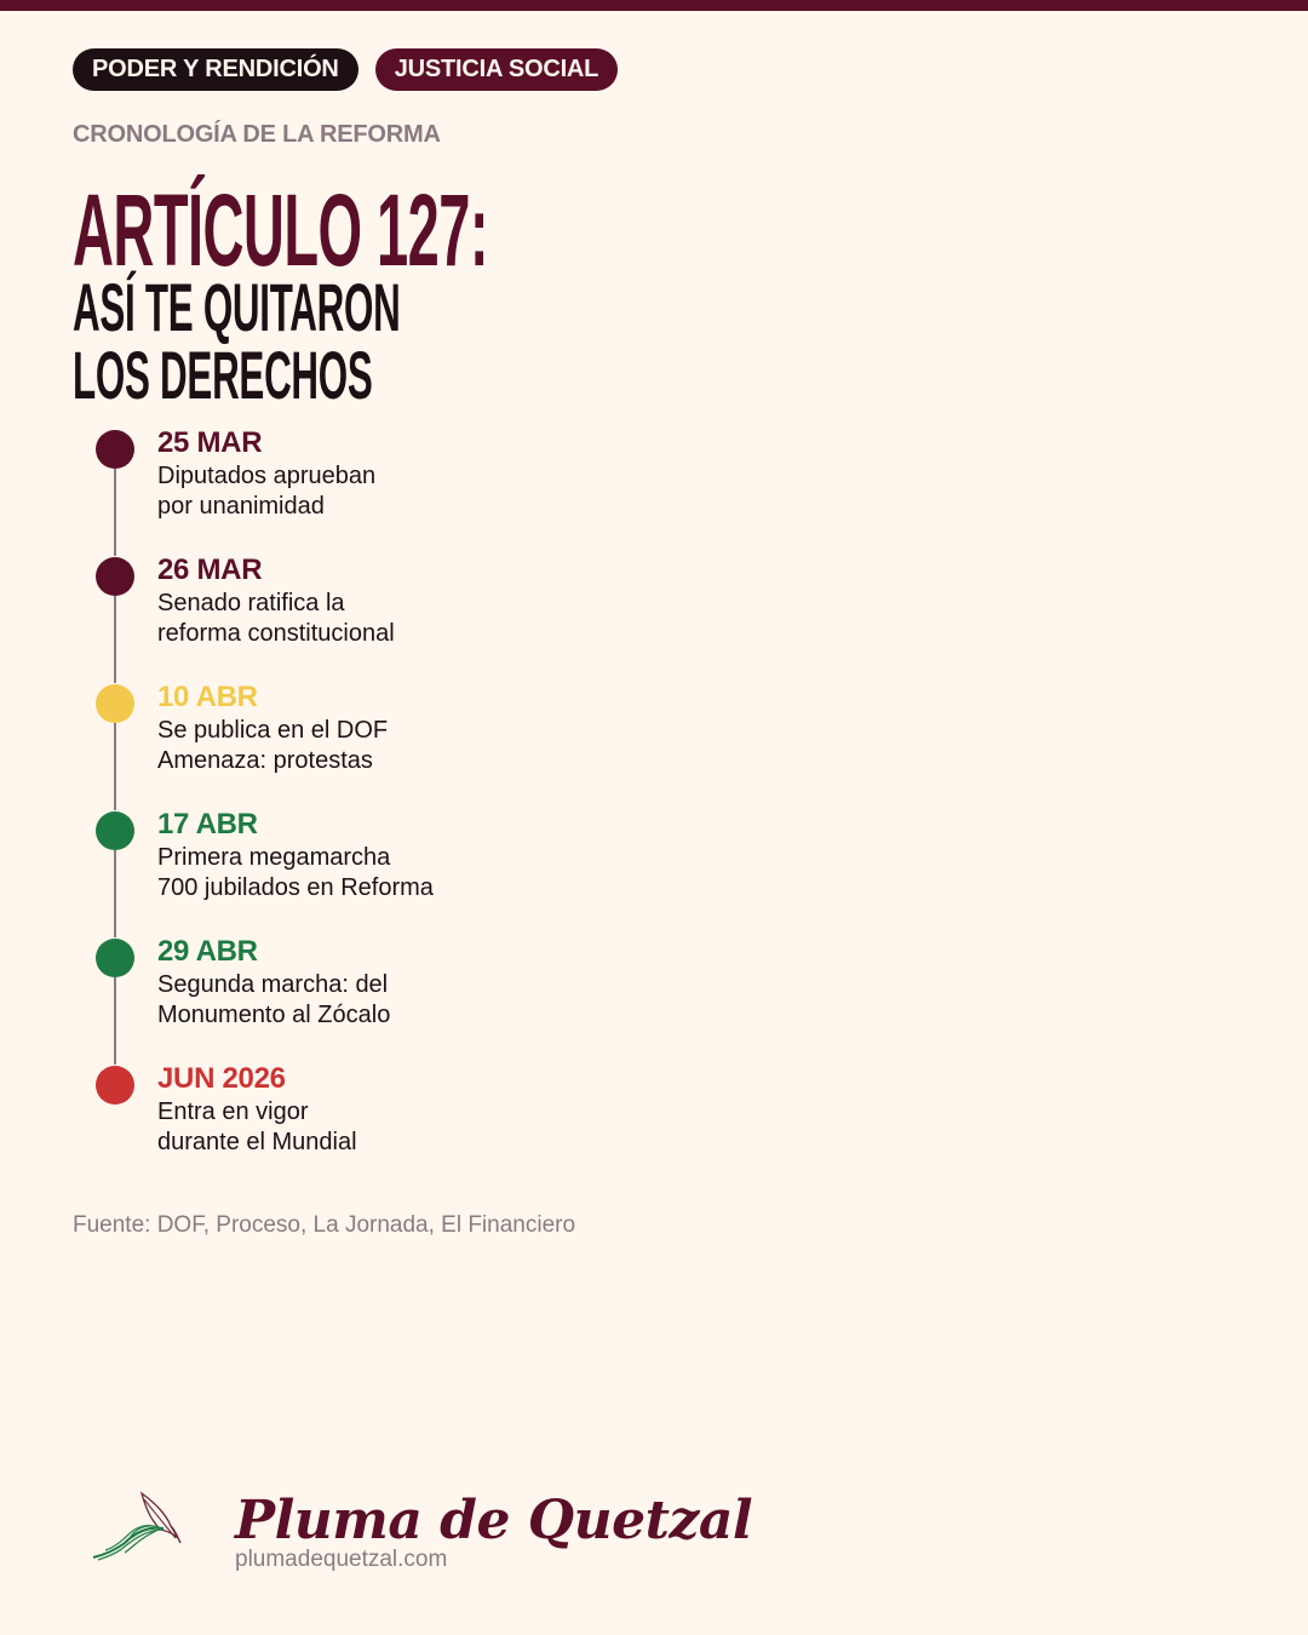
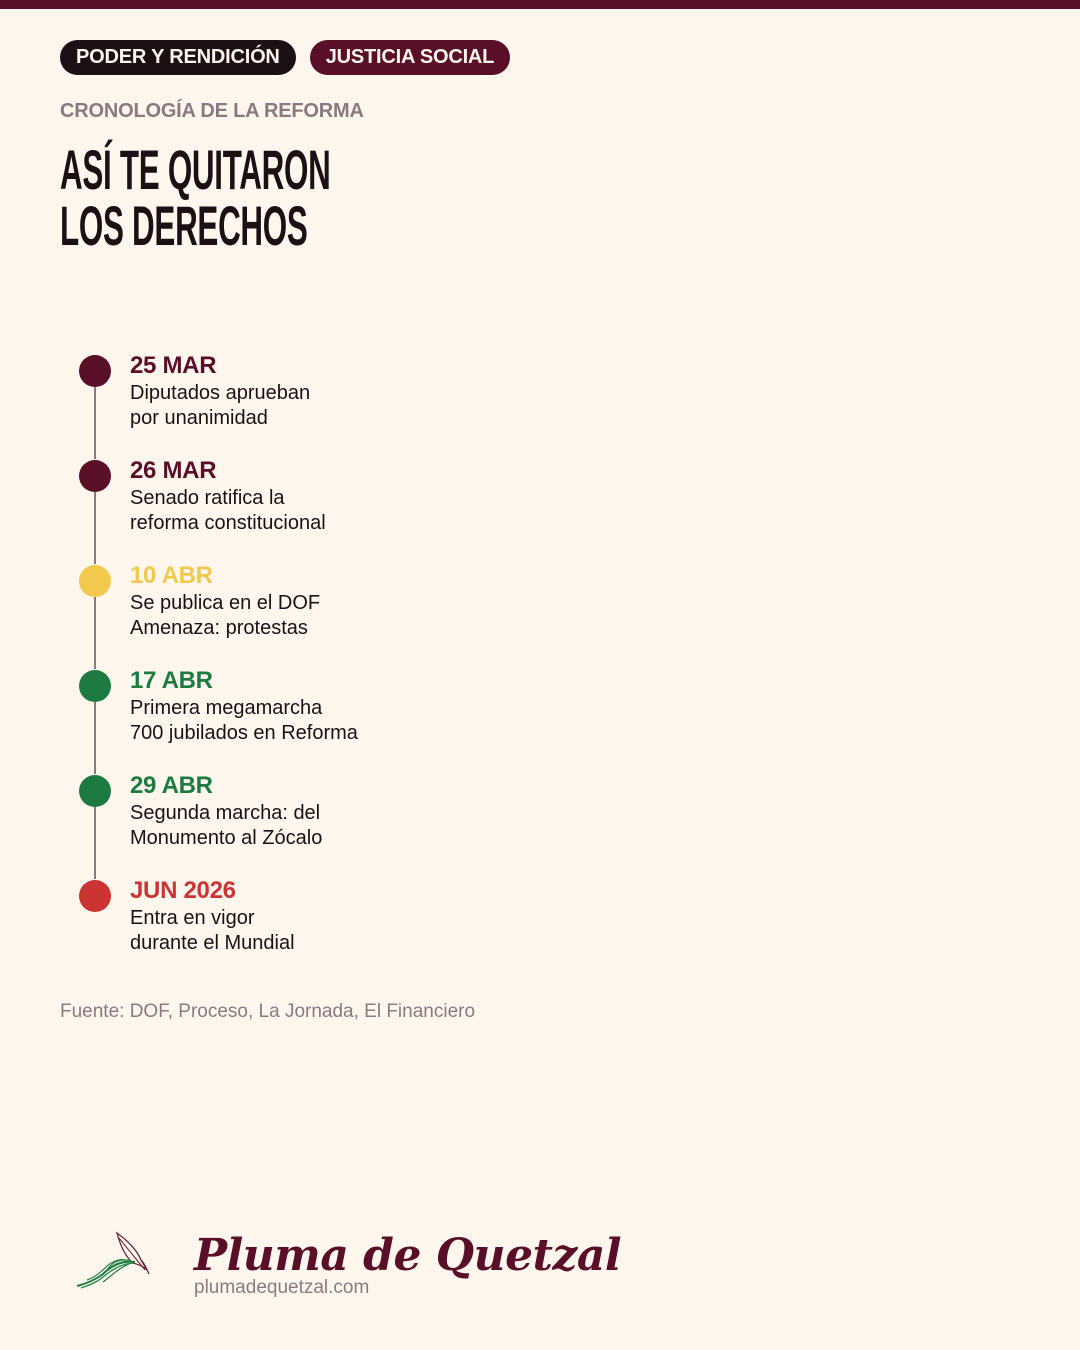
  PODER Y RENDICIÓN
  JUSTICIA SOCIAL
  CRONOLOGÍA DE LA REFORMA
- ARTÍCULO 127:
  ASÍ TE QUITARON
  LOS DERECHOS
  25 MAR
  Diputados aprueban
  por unanimidad
  26 MAR
  Senado ratifica la
  reforma constitucional
  10 ABR
  Se publica en el DOF
  Amenaza: protestas
  17 ABR
  Primera megamarcha
  700 jubilados en Reforma
  29 ABR
  Segunda marcha: del
  Monumento al Zócalo
  JUN 2026
  Entra en vigor
  durante el Mundial
  Fuente: DOF, Proceso, La Jornada, El Financiero
  Pluma de Quetzal
  plumadequetzal.com
